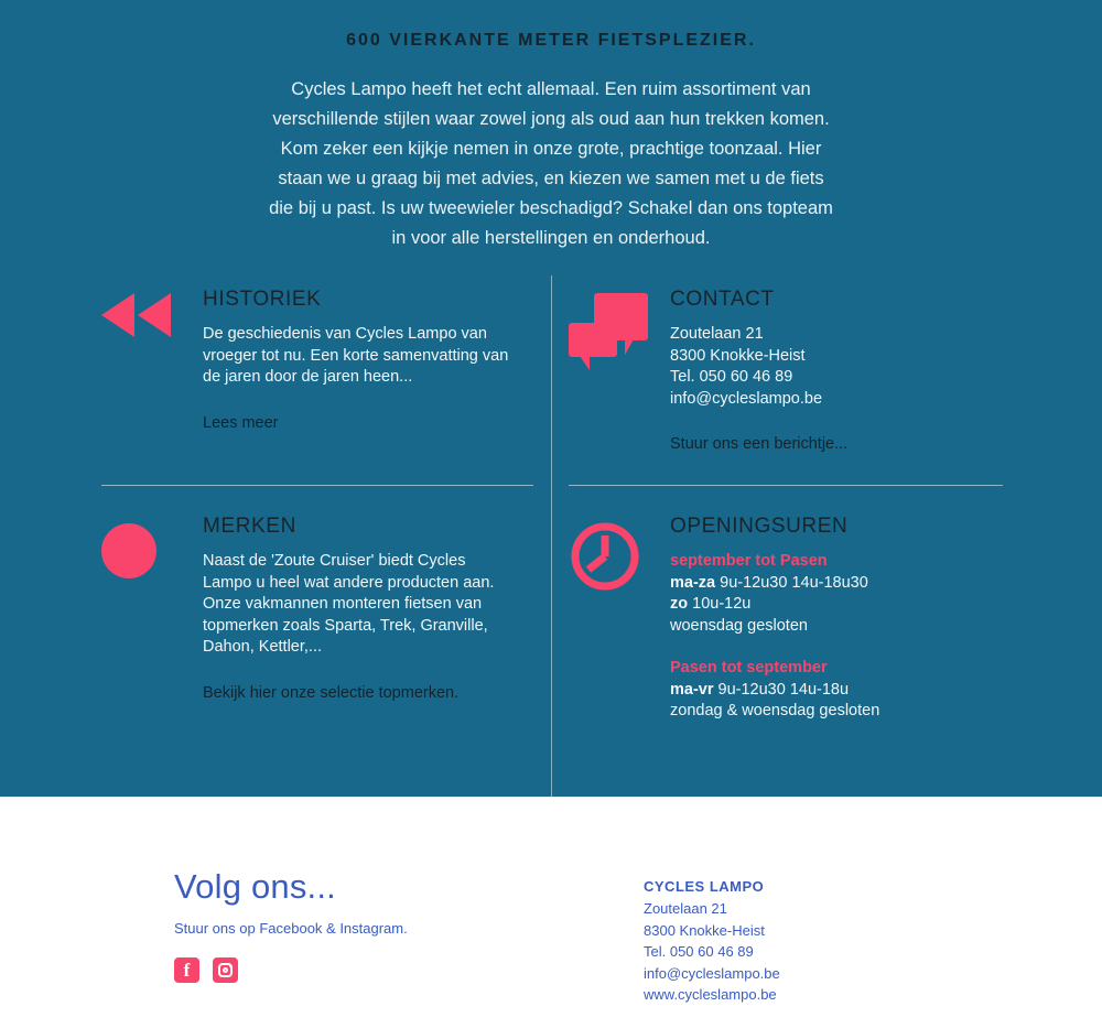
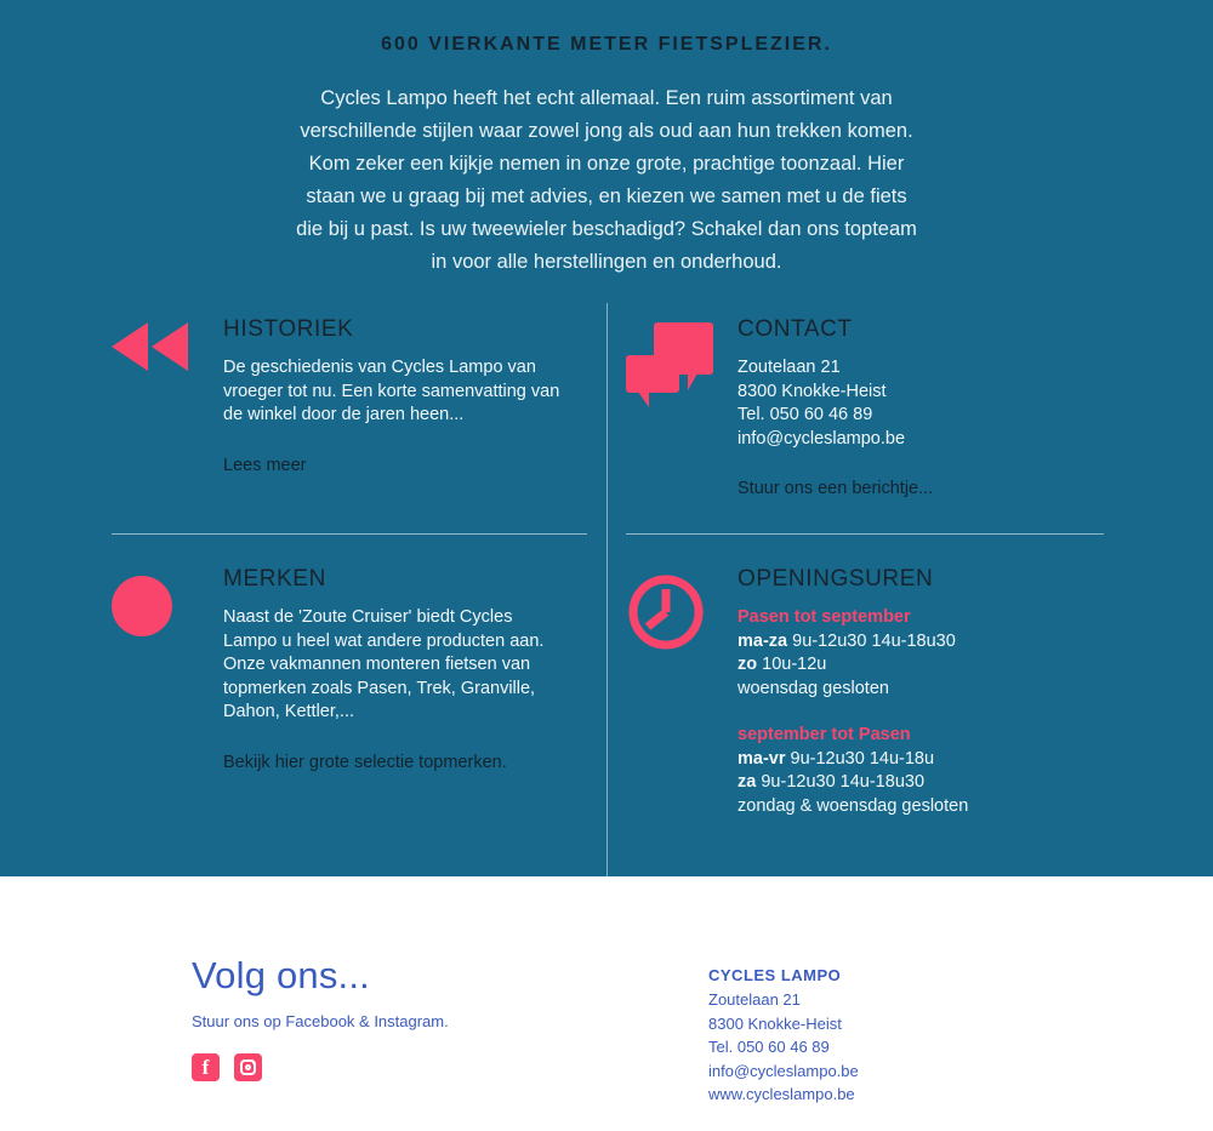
  600 VIERKANTE METER FIETSPLEZIER.
  Cycles Lampo heeft het echt allemaal. Een ruim assortiment van verschillende stijlen waar zowel jong als oud aan hun trekken komen. Kom zeker een kijkje nemen in onze grote, prachtige toonzaal. Hier staan we u graag bij met advies, en kiezen we samen met u de fiets die bij u past. Is uw tweewieler beschadigd? Schakel dan ons topteam in voor alle herstellingen en onderhoud.
  HISTORIEK
- De geschiedenis van Cycles Lampo van vroeger tot nu. Een korte samenvatting van de jaren door de jaren heen...
+ De geschiedenis van Cycles Lampo van vroeger tot nu. Een korte samenvatting van de winkel door de jaren heen...
  Lees meer
  CONTACT
  Zoutelaan 21
  8300 Knokke-Heist
  Tel. 050 60 46 89
  info@cycleslampo.be
  Stuur ons een berichtje...
  MERKEN
- Naast de 'Zoute Cruiser' biedt Cycles Lampo u heel wat andere producten aan. Onze vakmannen monteren fietsen van topmerken zoals Sparta, Trek, Granville, Dahon, Kettler,...
+ Naast de 'Zoute Cruiser' biedt Cycles Lampo u heel wat andere producten aan. Onze vakmannen monteren fietsen van topmerken zoals Pasen, Trek, Granville, Dahon, Kettler,...
- Bekijk hier onze selectie topmerken.
+ Bekijk hier grote selectie topmerken.
  OPENINGSUREN
- september tot Pasen
+ Pasen tot september
  ma-za 9u-12u30 14u-18u30
  zo 10u-12u
  woensdag gesloten
- Pasen tot september
+ september tot Pasen
  ma-vr 9u-12u30 14u-18u
+ za 9u-12u30 14u-18u30
  zondag & woensdag gesloten
  Volg ons...
  Stuur ons op Facebook & Instagram.
  f
  CYCLES LAMPO
  Zoutelaan 21
  8300 Knokke-Heist
  Tel. 050 60 46 89
  info@cycleslampo.be
  www.cycleslampo.be
